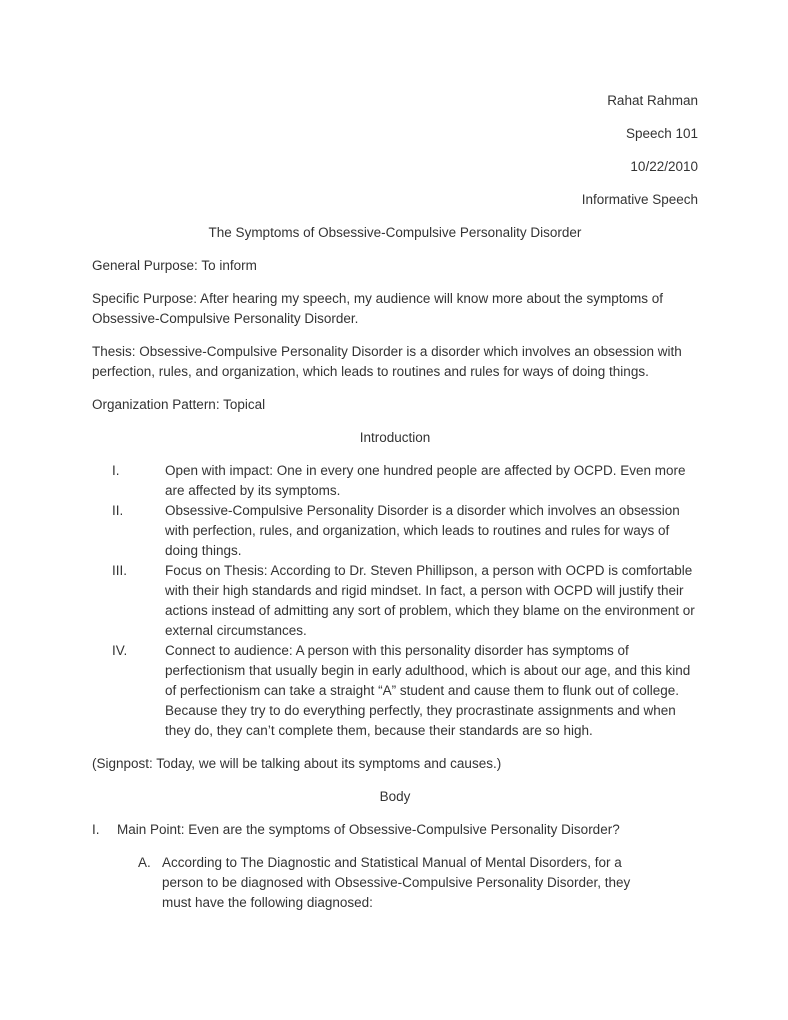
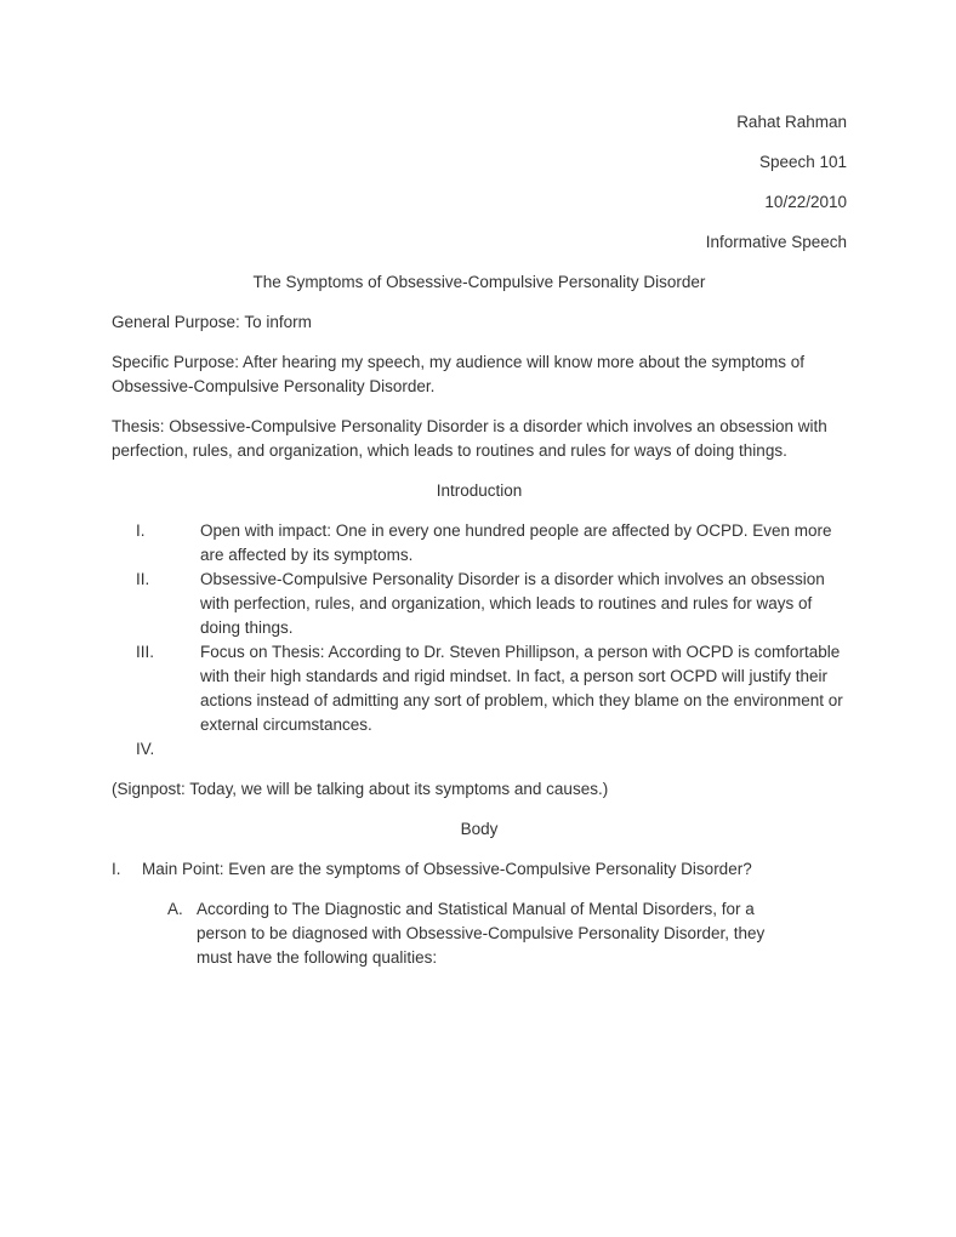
  Rahat Rahman
  Speech 101
  10/22/2010
  Informative Speech
  The Symptoms of Obsessive-Compulsive Personality Disorder
  General Purpose: To inform
  Specific Purpose: After hearing my speech, my audience will know more about the symptoms of Obsessive-Compulsive Personality Disorder.
  Thesis: Obsessive-Compulsive Personality Disorder is a disorder which involves an obsession with perfection, rules, and organization, which leads to routines and rules for ways of doing things.
- Organization Pattern: Topical
  Introduction
  I.
  Open with impact: One in every one hundred people are affected by OCPD. Even more are affected by its symptoms.
  II.
  Obsessive-Compulsive Personality Disorder is a disorder which involves an obsession with perfection, rules, and organization, which leads to routines and rules for ways of doing things.
  III.
- Focus on Thesis: According to Dr. Steven Phillipson, a person with OCPD is comfortable with their high standards and rigid mindset. In fact, a person with OCPD will justify their actions instead of admitting any sort of problem, which they blame on the environment or external circumstances.
+ Focus on Thesis: According to Dr. Steven Phillipson, a person with OCPD is comfortable with their high standards and rigid mindset. In fact, a person sort OCPD will justify their actions instead of admitting any sort of problem, which they blame on the environment or external circumstances.
  IV.
- Connect to audience: A person with this personality disorder has symptoms of perfectionism that usually begin in early adulthood, which is about our age, and this kind of perfectionism can take a straight “A” student and cause them to flunk out of college. Because they try to do everything perfectly, they procrastinate assignments and when they do, they can’t complete them, because their standards are so high.
  (Signpost: Today, we will be talking about its symptoms and causes.)
  Body
  I.
  Main Point: Even are the symptoms of Obsessive-Compulsive Personality Disorder?
  A.
- According to The Diagnostic and Statistical Manual of Mental Disorders, for a person to be diagnosed with Obsessive-Compulsive Personality Disorder, they must have the following diagnosed:
+ According to The Diagnostic and Statistical Manual of Mental Disorders, for a person to be diagnosed with Obsessive-Compulsive Personality Disorder, they must have the following qualities:
